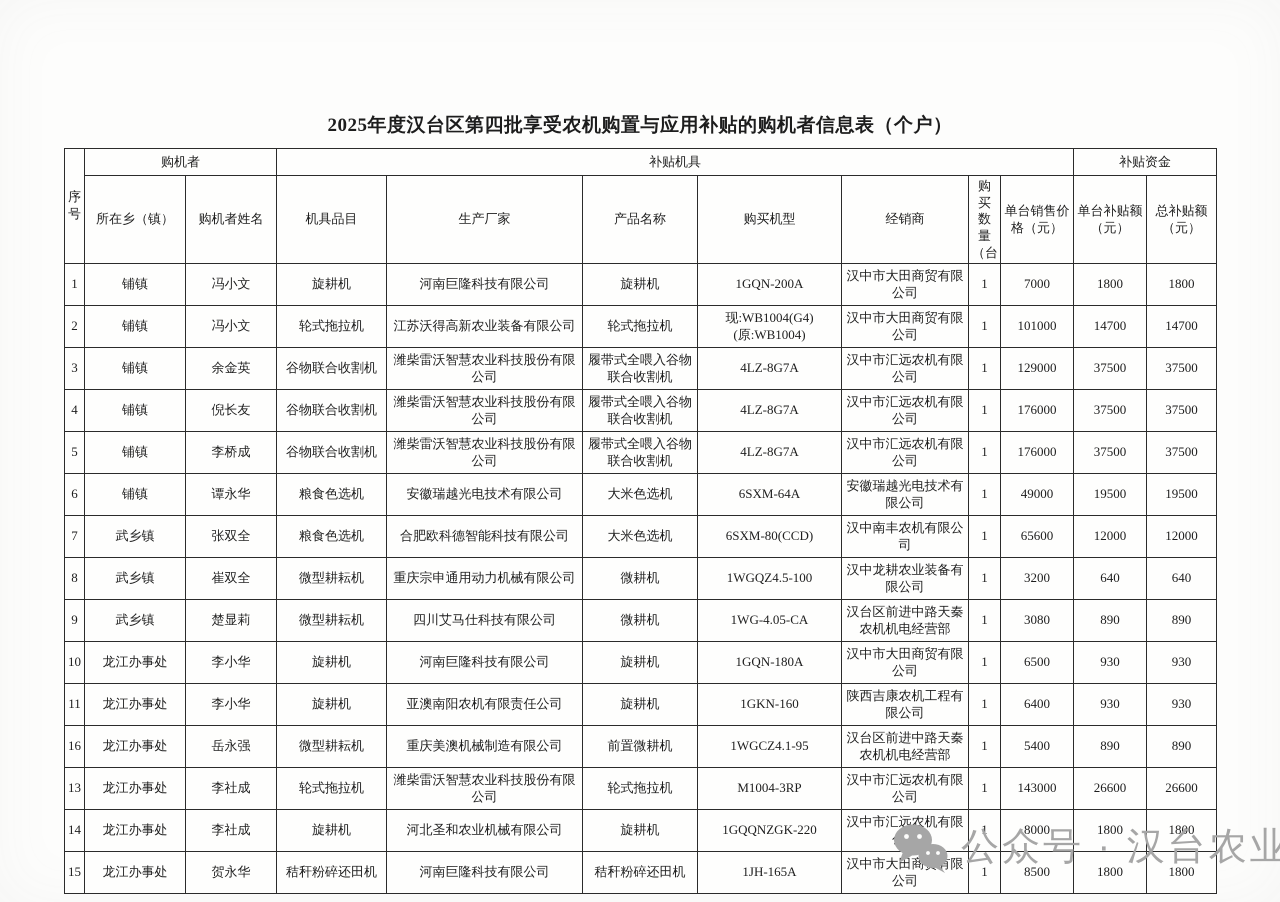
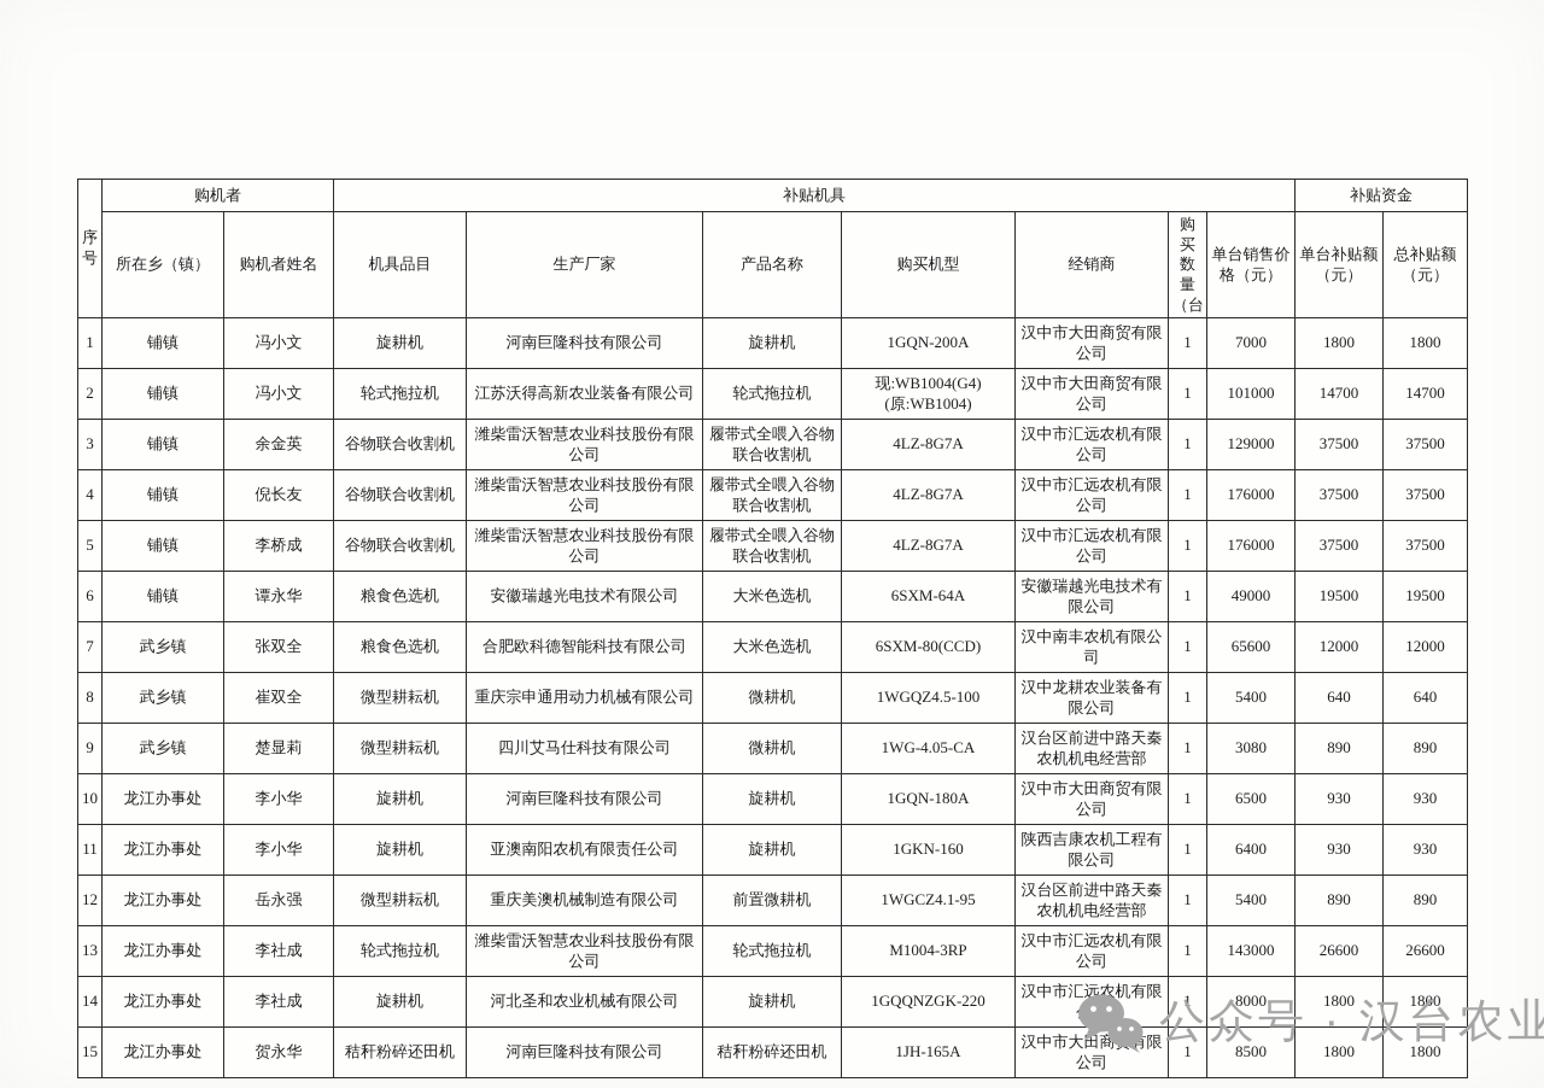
- 2025年度汉台区第四批享受农机购置与应用补贴的购机者信息表（个户）
  序号	购机者	补贴机具	补贴资金
  所在乡（镇）	购机者姓名	机具品目	生产厂家	产品名称	购买机型	经销商	购买数量（台	单台销售价格（元）	单台补贴额（元）	总补贴额（元）
  1	铺镇	冯小文	旋耕机	河南巨隆科技有限公司	旋耕机	1GQN-200A	汉中市大田商贸有限公司	1	7000	1800	1800
  2	铺镇	冯小文	轮式拖拉机	江苏沃得高新农业装备有限公司	轮式拖拉机	现:WB1004(G4) (原:WB1004)	汉中市大田商贸有限公司	1	101000	14700	14700
  3	铺镇	余金英	谷物联合收割机	潍柴雷沃智慧农业科技股份有限公司	履带式全喂入谷物联合收割机	4LZ-8G7A	汉中市汇远农机有限公司	1	129000	37500	37500
  4	铺镇	倪长友	谷物联合收割机	潍柴雷沃智慧农业科技股份有限公司	履带式全喂入谷物联合收割机	4LZ-8G7A	汉中市汇远农机有限公司	1	176000	37500	37500
  5	铺镇	李桥成	谷物联合收割机	潍柴雷沃智慧农业科技股份有限公司	履带式全喂入谷物联合收割机	4LZ-8G7A	汉中市汇远农机有限公司	1	176000	37500	37500
  6	铺镇	谭永华	粮食色选机	安徽瑞越光电技术有限公司	大米色选机	6SXM-64A	安徽瑞越光电技术有限公司	1	49000	19500	19500
  7	武乡镇	张双全	粮食色选机	合肥欧科德智能科技有限公司	大米色选机	6SXM-80(CCD)	汉中南丰农机有限公司	1	65600	12000	12000
- 8	武乡镇	崔双全	微型耕耘机	重庆宗申通用动力机械有限公司	微耕机	1WGQZ4.5-100	汉中龙耕农业装备有限公司	1	3200	640	640
+ 8	武乡镇	崔双全	微型耕耘机	重庆宗申通用动力机械有限公司	微耕机	1WGQZ4.5-100	汉中龙耕农业装备有限公司	1	5400	640	640
  9	武乡镇	楚显莉	微型耕耘机	四川艾马仕科技有限公司	微耕机	1WG-4.05-CA	汉台区前进中路天秦农机机电经营部	1	3080	890	890
  10	龙江办事处	李小华	旋耕机	河南巨隆科技有限公司	旋耕机	1GQN-180A	汉中市大田商贸有限公司	1	6500	930	930
  11	龙江办事处	李小华	旋耕机	亚澳南阳农机有限责任公司	旋耕机	1GKN-160	陕西吉康农机工程有限公司	1	6400	930	930
- 16	龙江办事处	岳永强	微型耕耘机	重庆美澳机械制造有限公司	前置微耕机	1WGCZ4.1-95	汉台区前进中路天秦农机机电经营部	1	5400	890	890
+ 12	龙江办事处	岳永强	微型耕耘机	重庆美澳机械制造有限公司	前置微耕机	1WGCZ4.1-95	汉台区前进中路天秦农机机电经营部	1	5400	890	890
  13	龙江办事处	李社成	轮式拖拉机	潍柴雷沃智慧农业科技股份有限公司	轮式拖拉机	M1004-3RP	汉中市汇远农机有限公司	1	143000	26600	26600
  14	龙江办事处	李社成	旋耕机	河北圣和农业机械有限公司	旋耕机	1GQQNZGK-220	汉中市汇远农机有限	1	8000	1800	1800
  15	龙江办事处	贺永华	秸秆粉碎还田机	河南巨隆科技有限公司	秸秆粉碎还田机	1JH-165A	汉中市大田商有限公司	1	8500	1800	1800
  公众号 · 汉台农业
